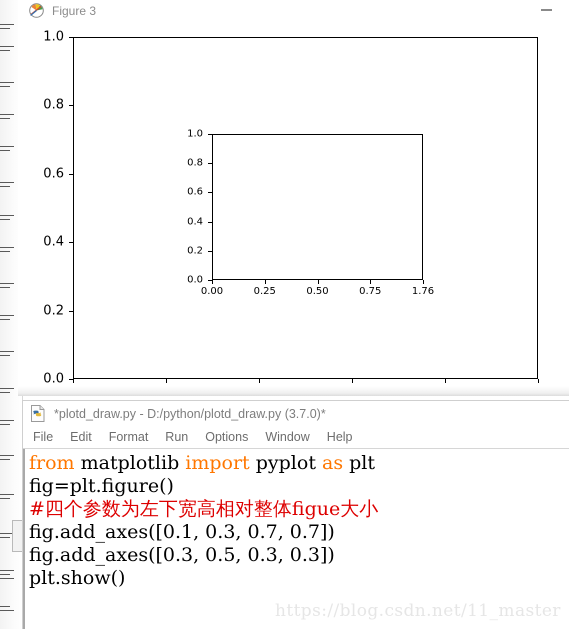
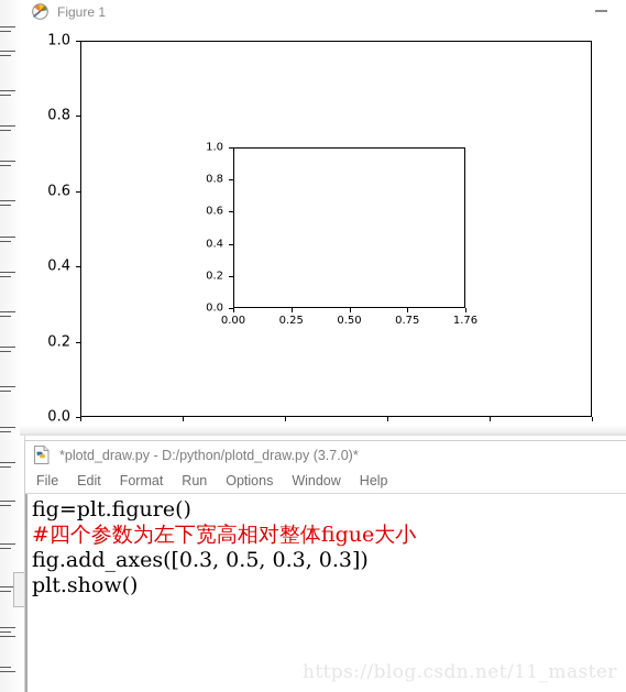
- Figure 3
+ Figure 1
  0.0
  0.2
  0.4
  0.6
  0.8
  1.0
  0.00
  0.25
  0.50
  0.75
  1.76
  0.0
  0.2
  0.4
  0.6
  0.8
  1.0
  *plotd_draw.py - D:/python/plotd_draw.py (3.7.0)*
  File
  Edit
  Format
  Run
  Options
  Window
  Help
- from matplotlib import pyplot as plt
  fig=plt.figure()
  #四个参数为左下宽高相对整体figue大小
- fig.add_axes([0.1, 0.3, 0.7, 0.7])
  fig.add_axes([0.3, 0.5, 0.3, 0.3])
  plt.show()
  https://blog.csdn.net/11_master
